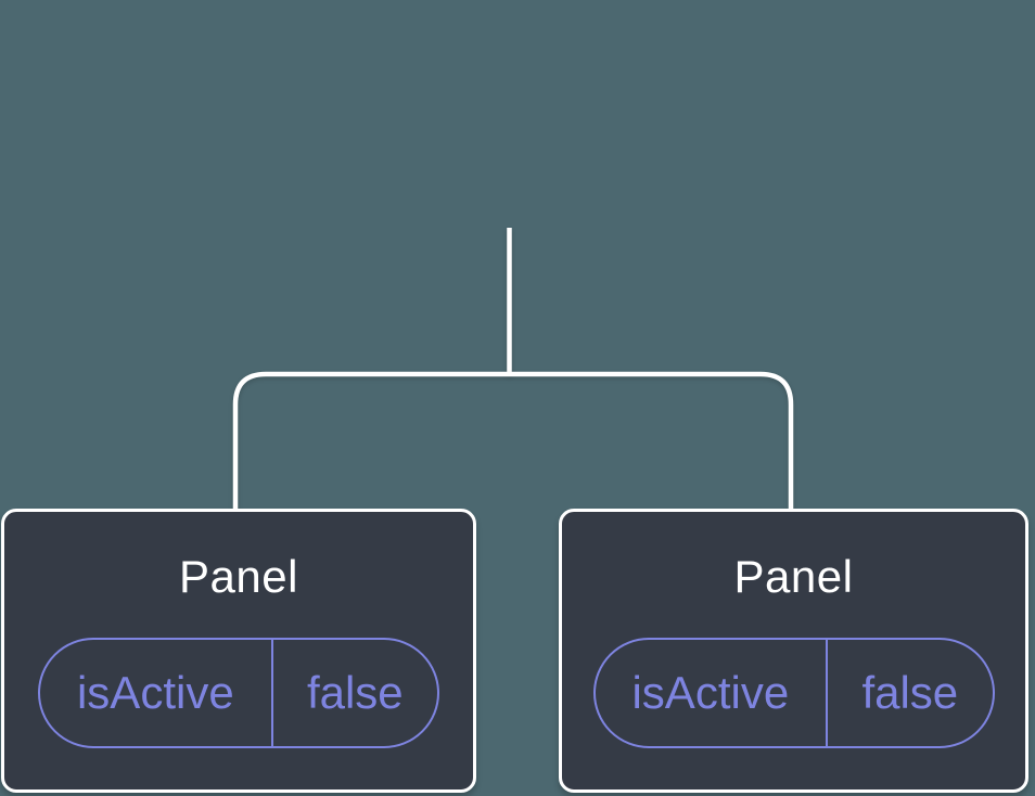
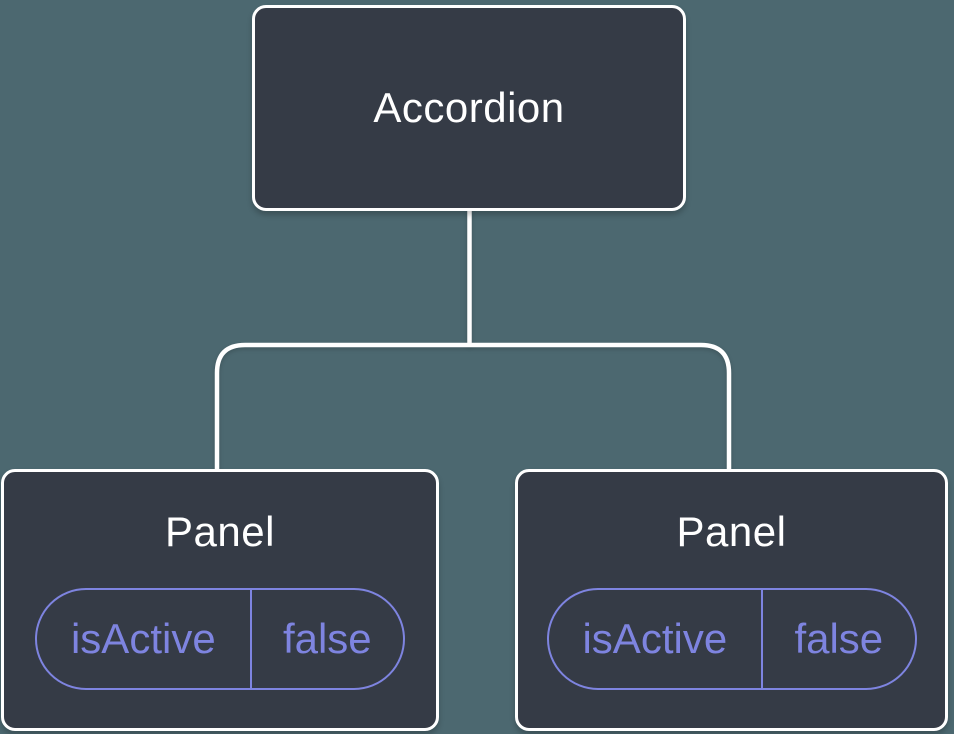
+ Accordion
  Panel
  isActive
  false
  Panel
  isActive
  false
